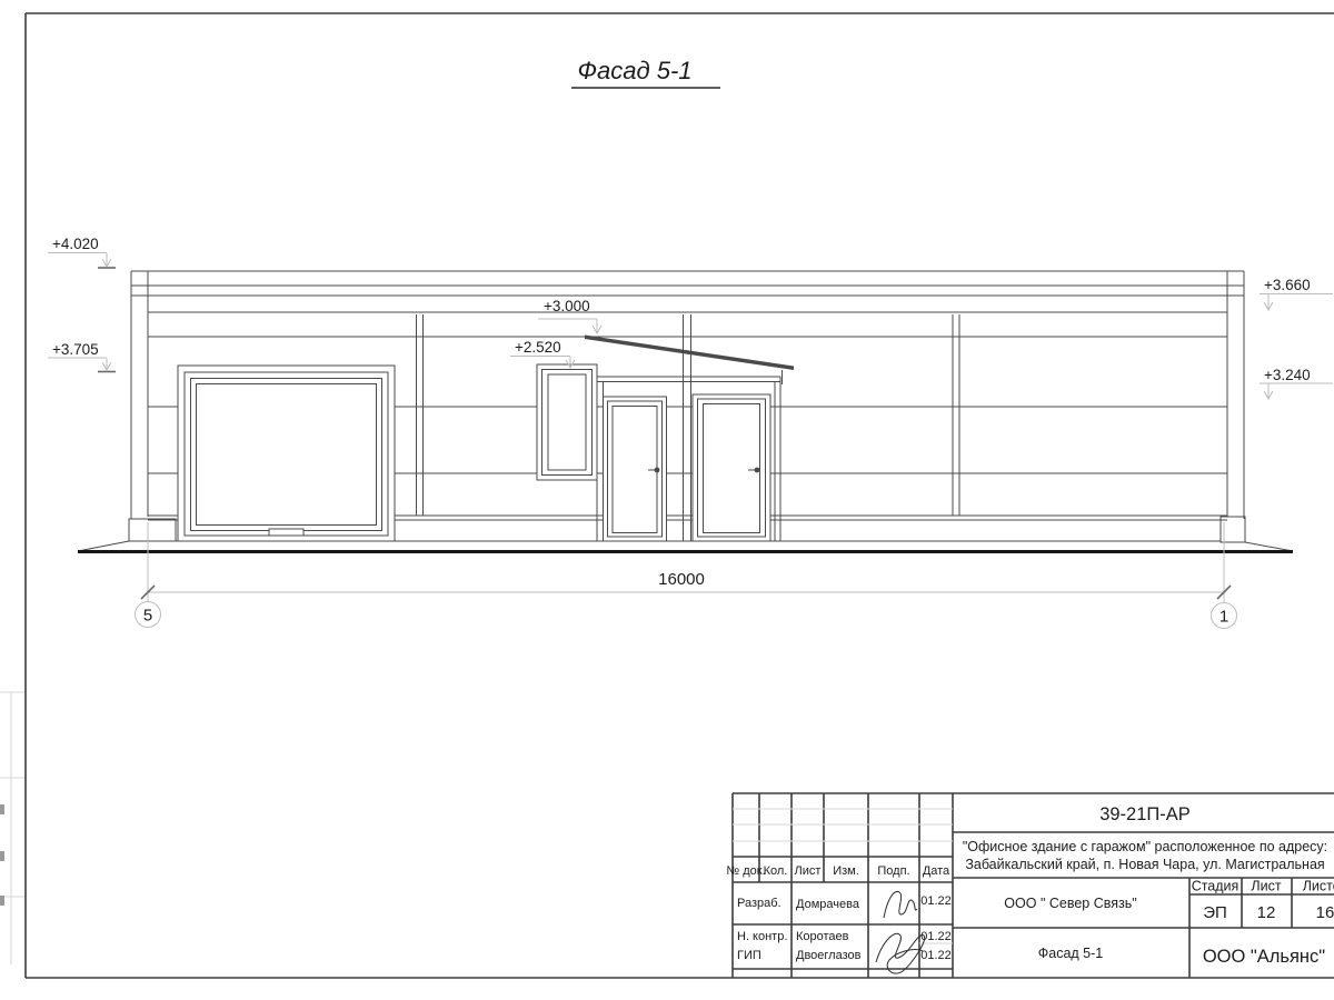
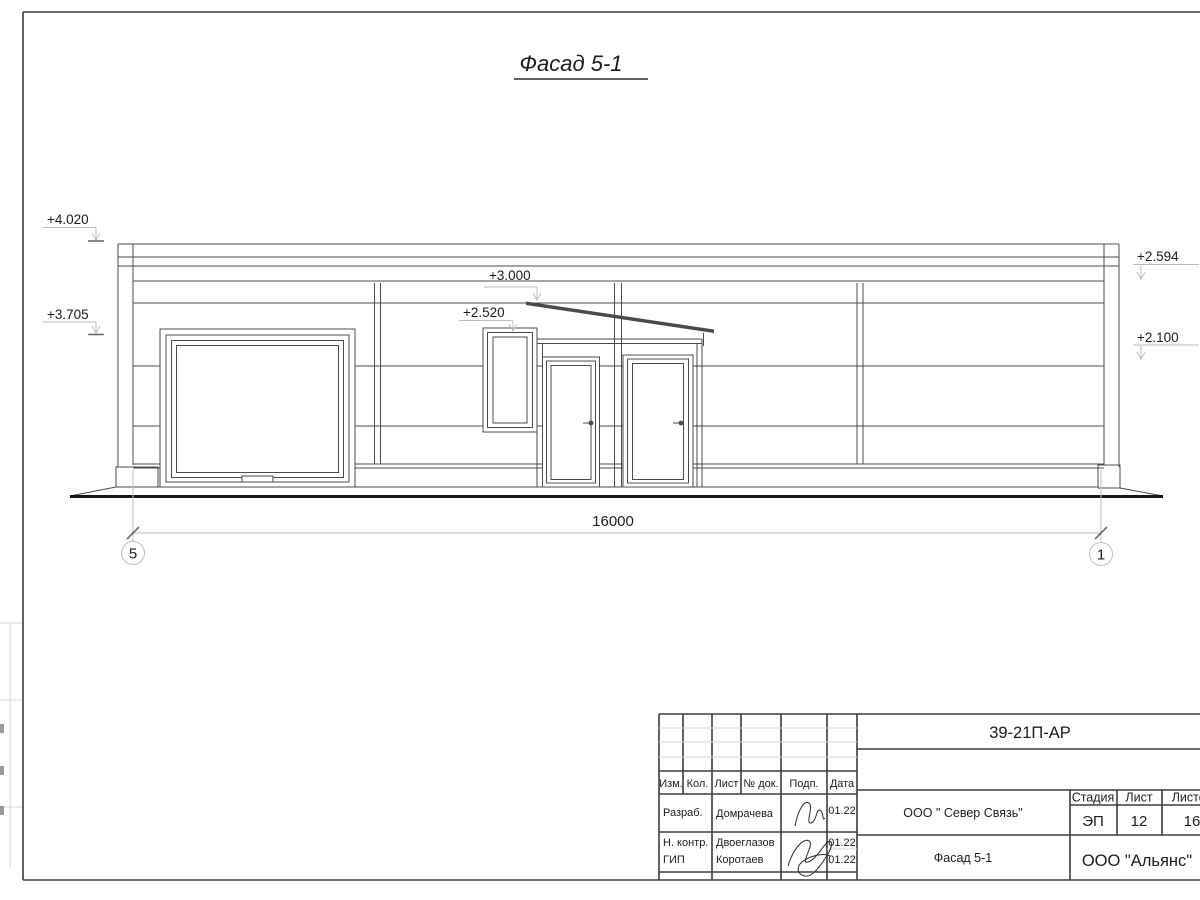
  Фасад 5-1
  +4.020
  +3.705
  +3.000
  +2.520
- +3.660
+ +2.594
- +3.240
+ +2.100
  16000
  5
  1
- № док.
+ Изм.
  Кол.
  Лист
- Изм.
+ № док.
  Подп.
  Дата
  Разраб.
  Домрачева
  01.22
  Н. контр.
- Коротаев
+ Двоеглазов
  1.22
  ГИП
- Двоеглазов
+ Коротаев
  01.22
  39-21П-АР
- "Офисное здание с гаражом" расположенное по адресу:
- Забайкальский край, п. Новая Чара, ул. Магистральная
  ООО " Север Связь"
  Стадия
  Лист
  ЭП
  12
  16
  Фасад 5-1
  ООО "Альянс"
